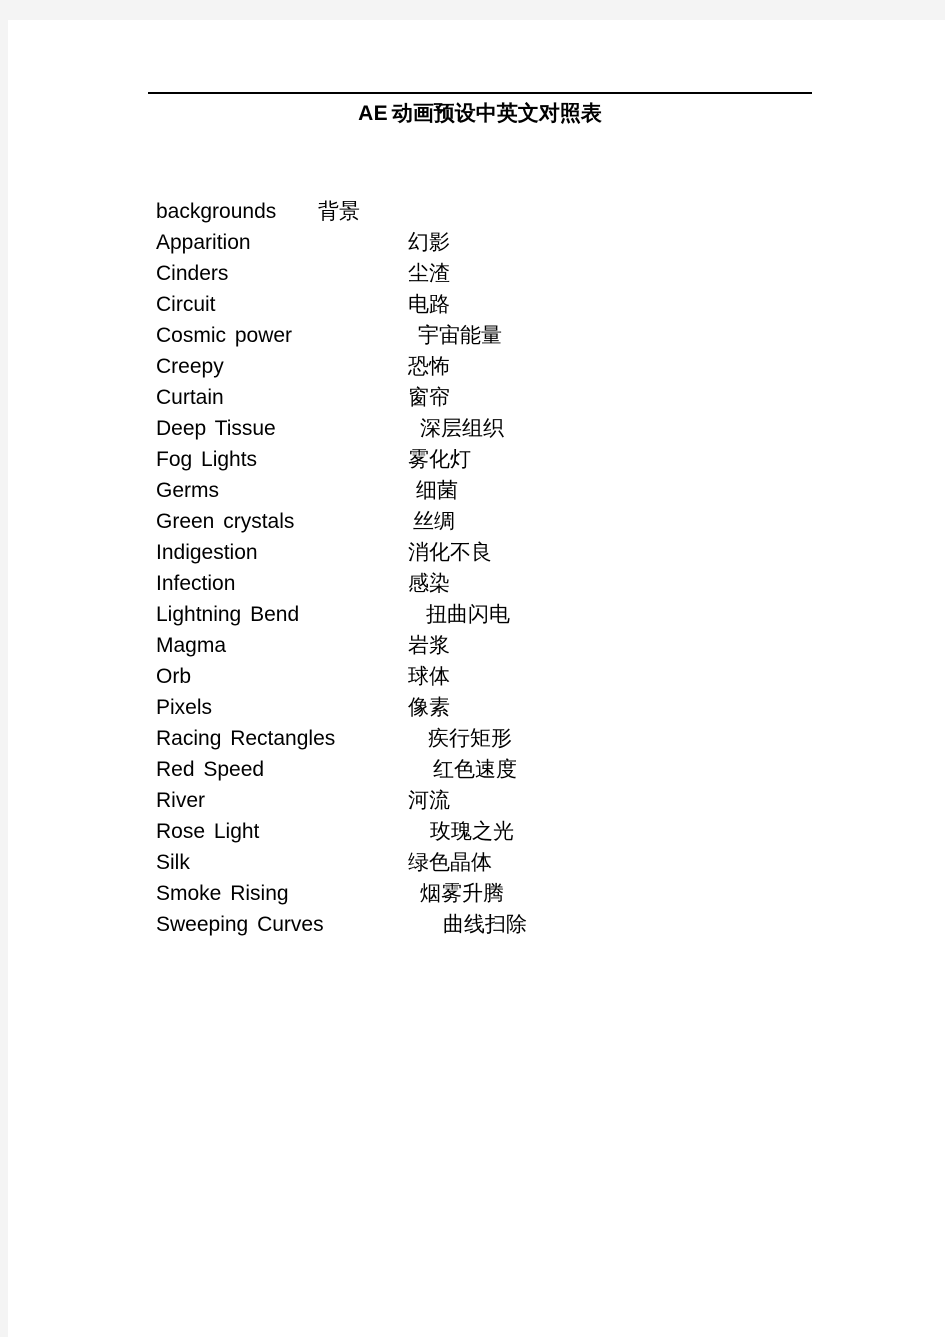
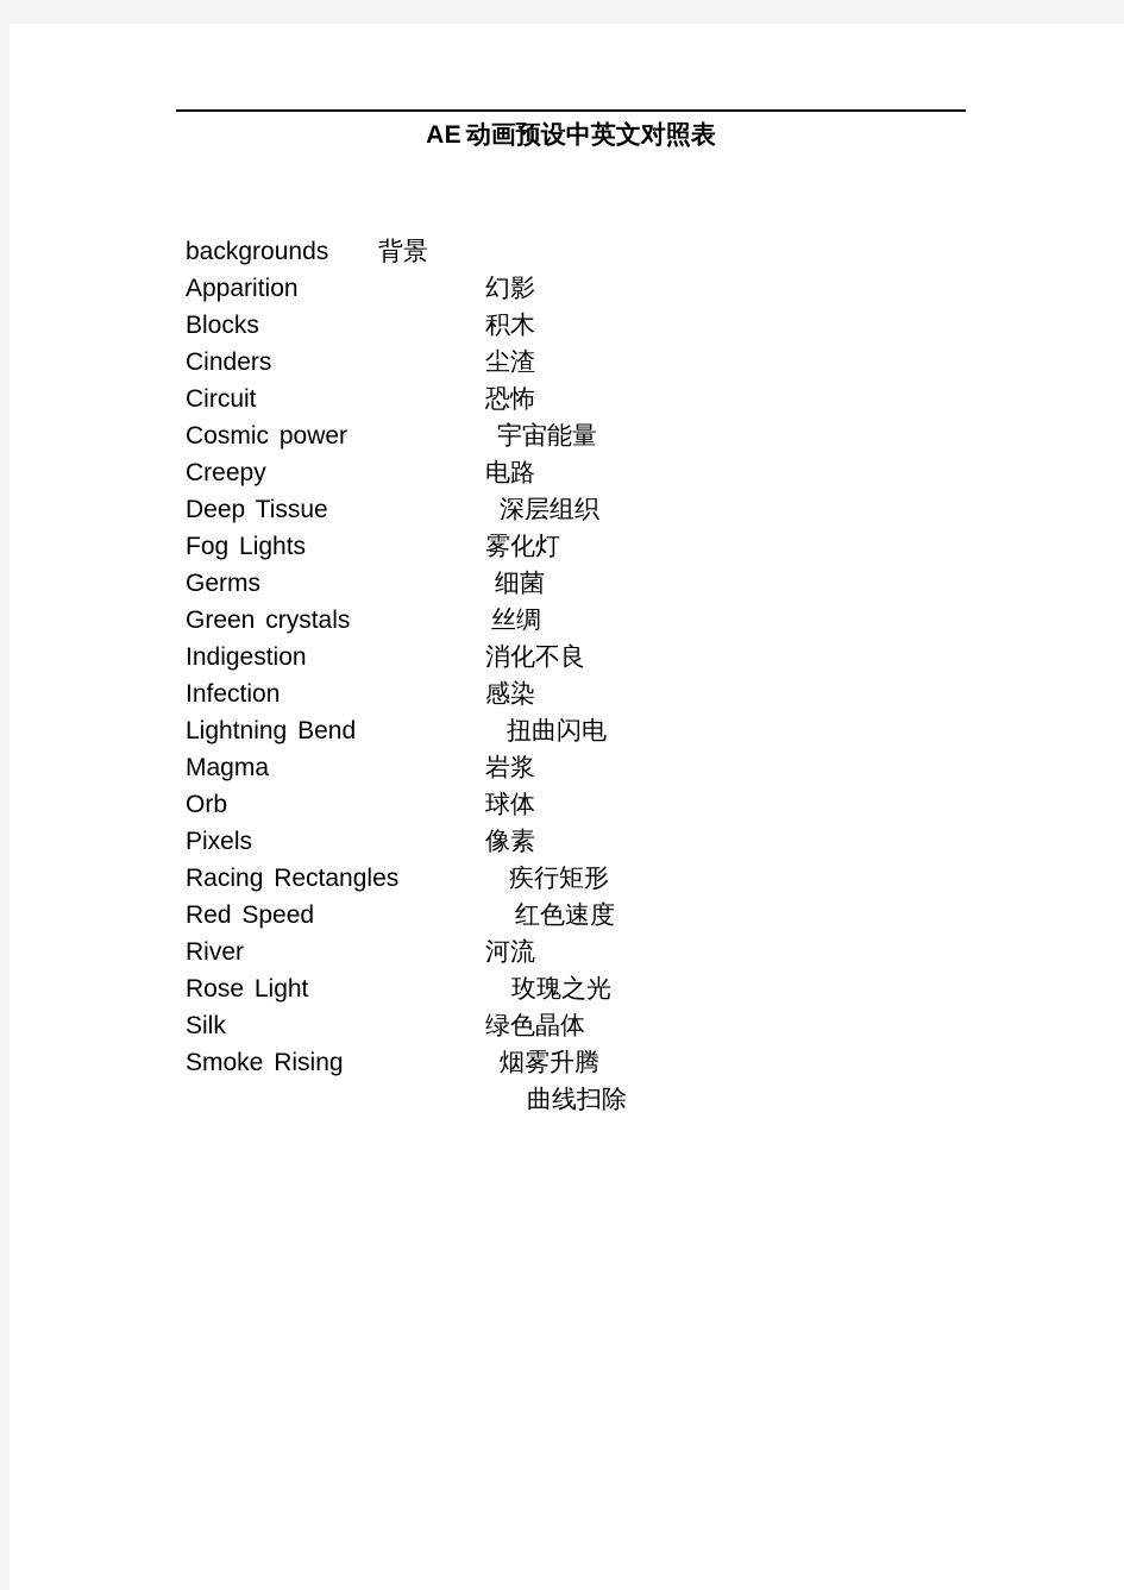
  AE 动画预设中英文对照表
  backgrounds
  背景
  Apparition
  幻影
+ Blocks
+ 积木
  Cinders
  尘渣
  Circuit
- 电路
+ 恐怖
  Cosmic power
  宇宙能量
  Creepy
- 恐怖
+ 电路
- Curtain
- 窗帘
  Deep Tissue
  深层组织
  Fog Lights
  雾化灯
  Germs
  细菌
  Green crystals
  丝绸
  Indigestion
  消化不良
  Infection
  感染
  Lightning Bend
  扭曲闪电
  Magma
  岩浆
  Orb
  球体
  Pixels
  像素
  Racing Rectangles
  疾行矩形
  Red Speed
  红色速度
  River
  河流
  Rose Light
  玫瑰之光
  Silk
  绿色晶体
  Smoke Rising
  烟雾升腾
- Sweeping Curves
  曲线扫除
